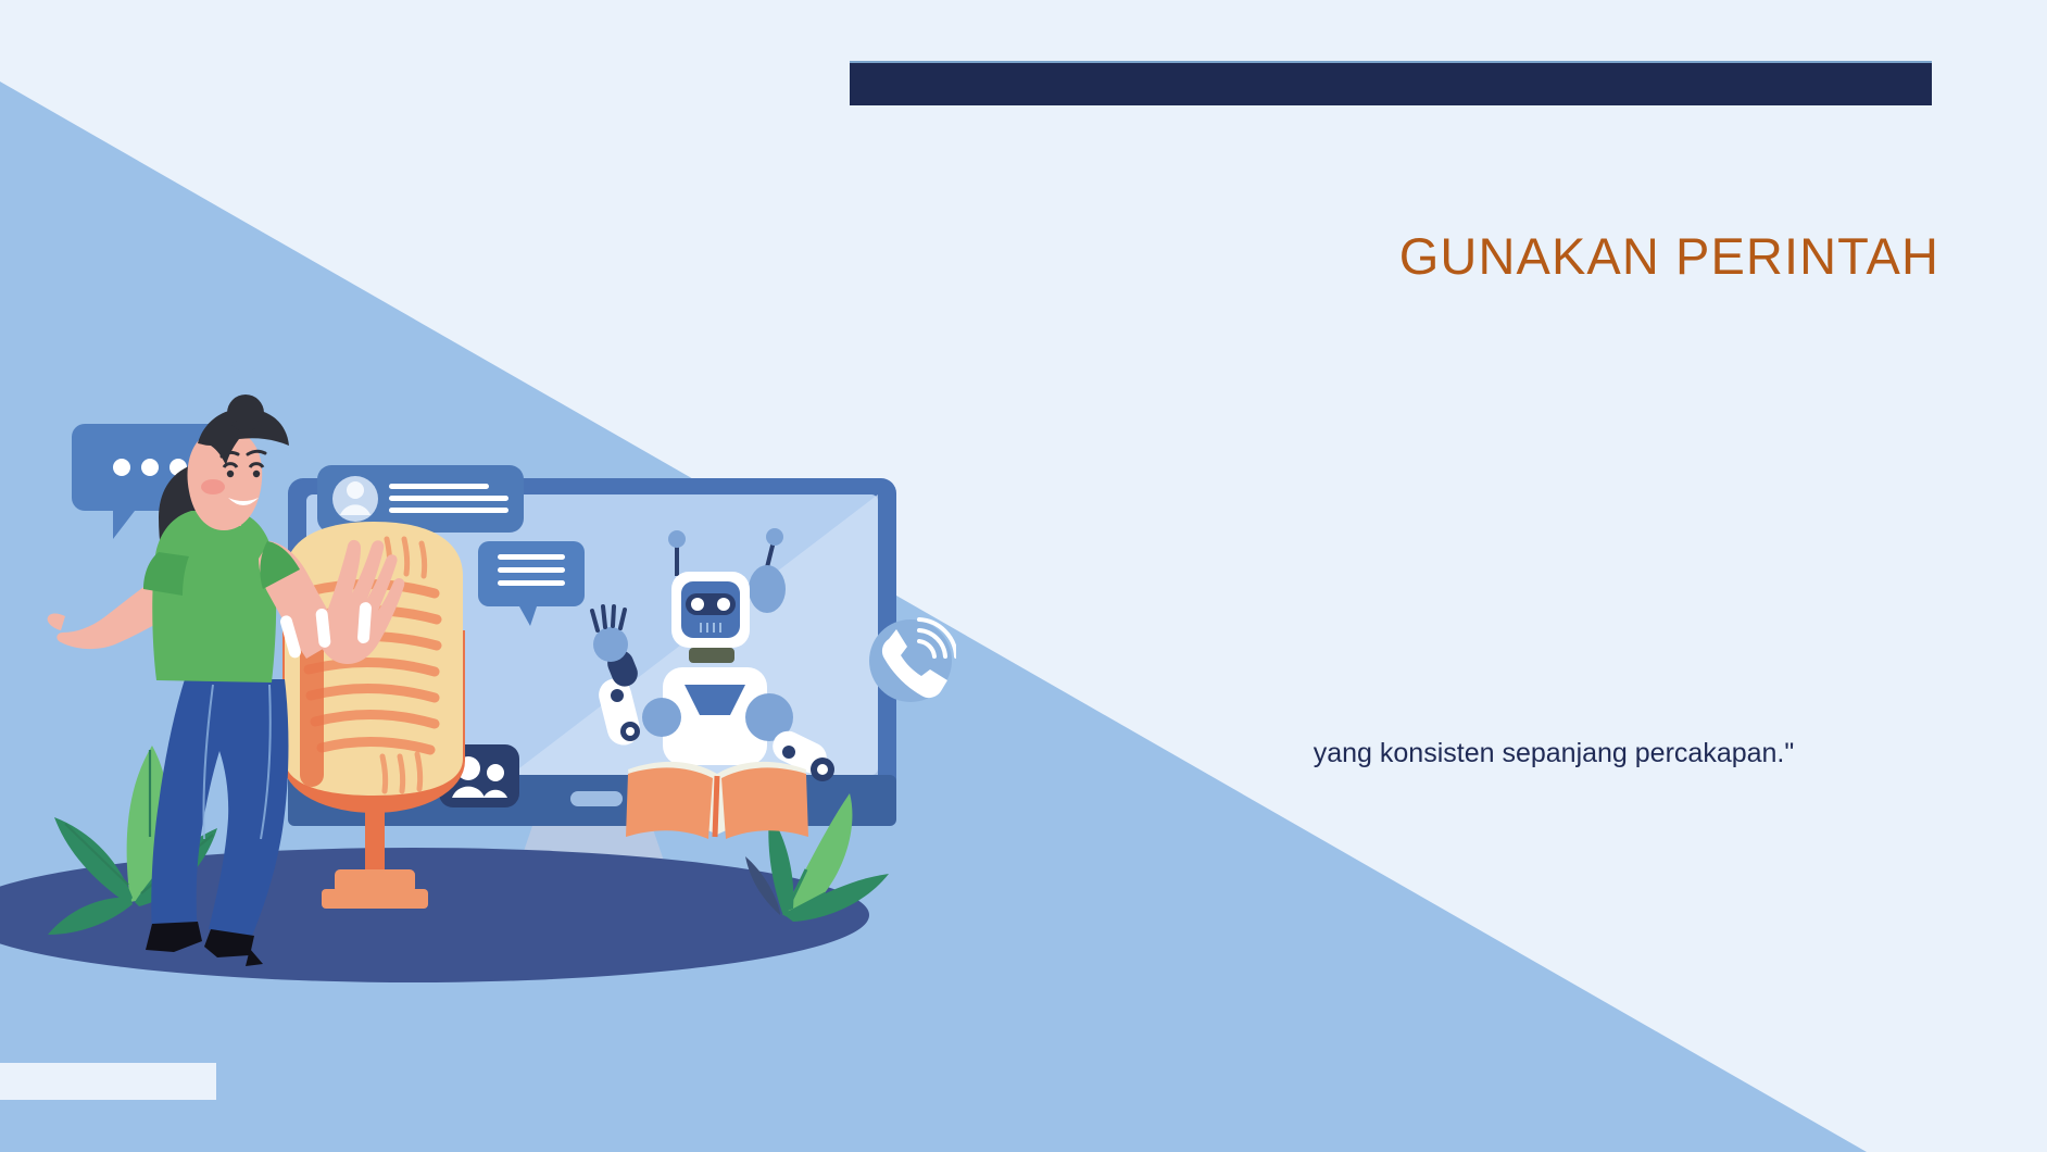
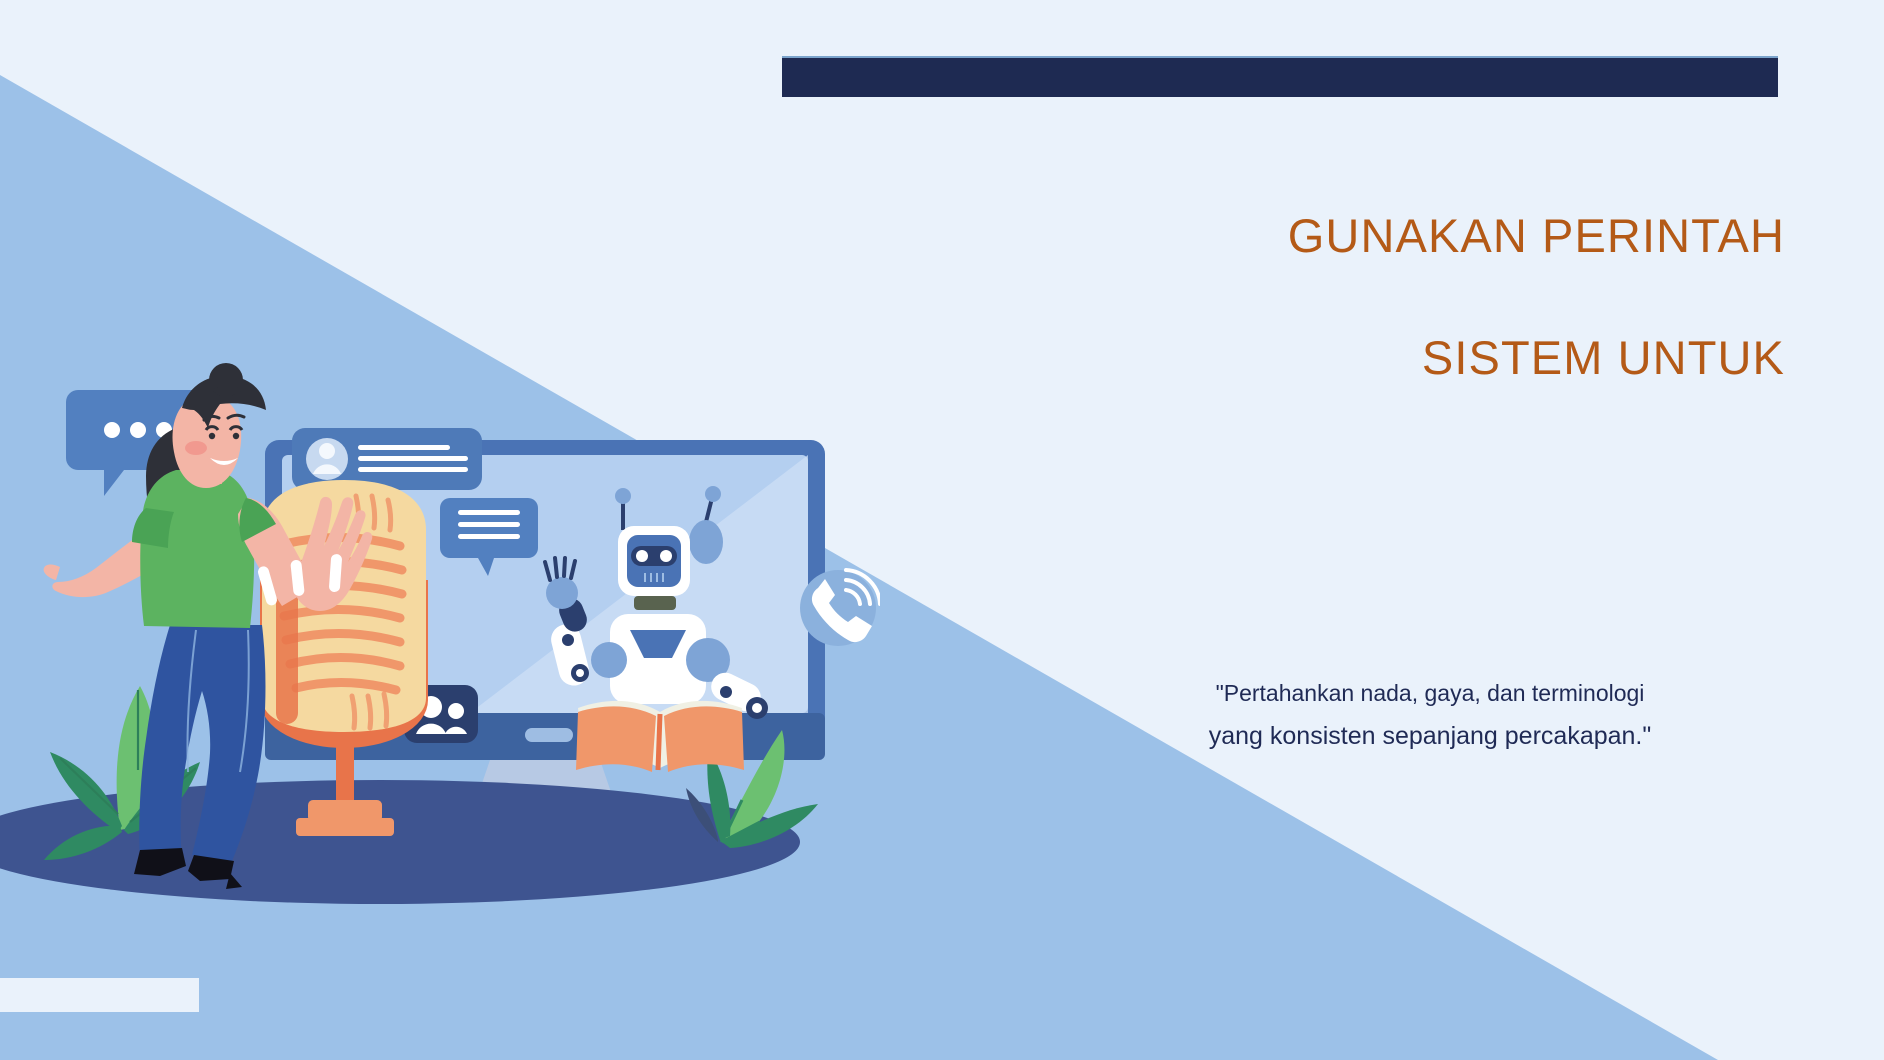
  GUNAKAN PERINTAH
+ SISTEM UNTUK
+ "Pertahankan nada, gaya, dan terminologi
  yang konsisten sepanjang percakapan."
